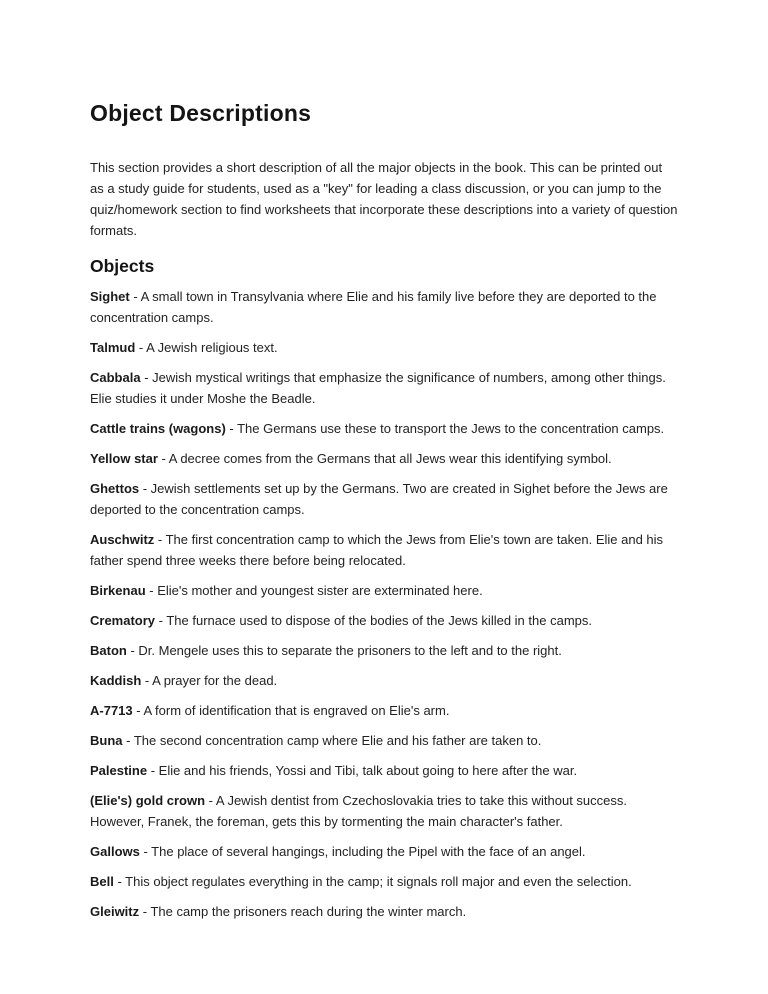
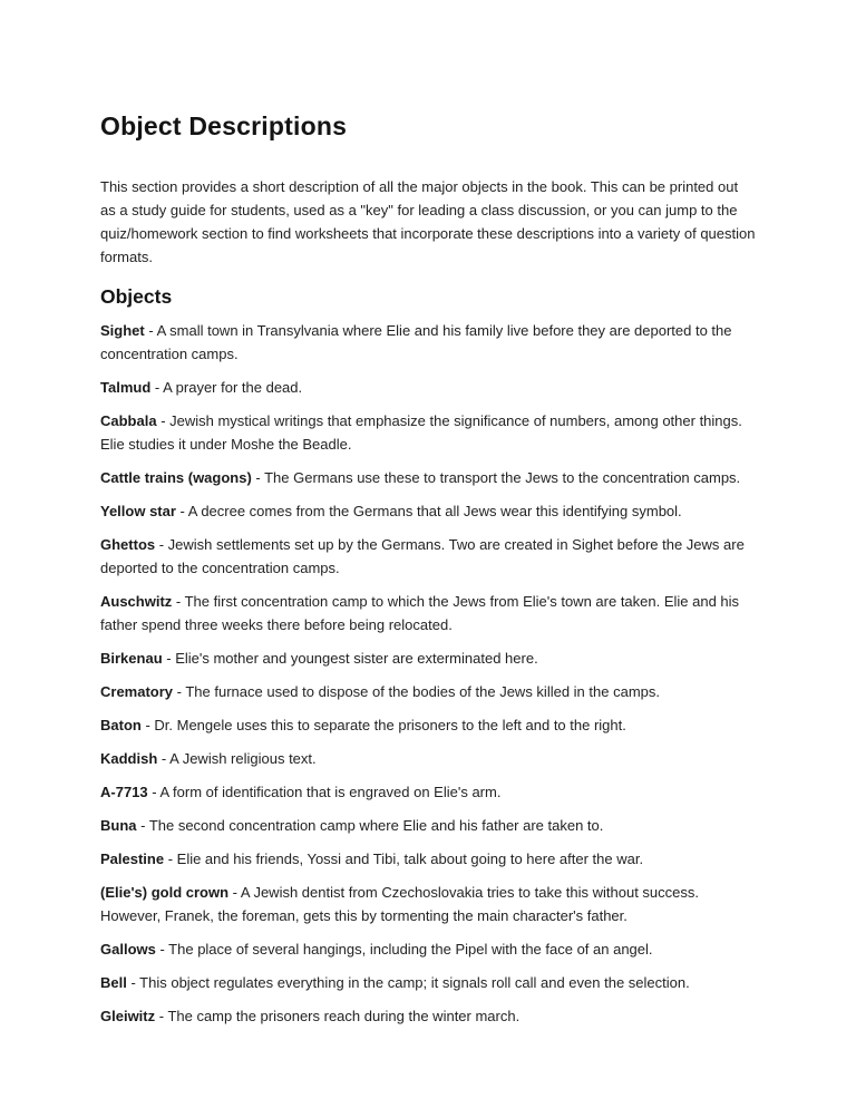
  Object Descriptions
  This section provides a short description of all the major objects in the book. This can be printed out as a study guide for students, used as a "key" for leading a class discussion, or you can jump to the quiz/homework section to find worksheets that incorporate these descriptions into a variety of question formats.
  Objects
  Sighet - A small town in Transylvania where Elie and his family live before they are deported to the concentration camps.
- Talmud - A Jewish religious text.
+ Talmud - A prayer for the dead.
  Cabbala - Jewish mystical writings that emphasize the significance of numbers, among other things. Elie studies it under Moshe the Beadle.
  Cattle trains (wagons) - The Germans use these to transport the Jews to the concentration camps.
  Yellow star - A decree comes from the Germans that all Jews wear this identifying symbol.
  Ghettos - Jewish settlements set up by the Germans. Two are created in Sighet before the Jews are deported to the concentration camps.
  Auschwitz - The first concentration camp to which the Jews from Elie's town are taken. Elie and his father spend three weeks there before being relocated.
  Birkenau - Elie's mother and youngest sister are exterminated here.
  Crematory - The furnace used to dispose of the bodies of the Jews killed in the camps.
  Baton - Dr. Mengele uses this to separate the prisoners to the left and to the right.
- Kaddish - A prayer for the dead.
+ Kaddish - A Jewish religious text.
  A-7713 - A form of identification that is engraved on Elie's arm.
  Buna - The second concentration camp where Elie and his father are taken to.
  Palestine - Elie and his friends, Yossi and Tibi, talk about going to here after the war.
  (Elie's) gold crown - A Jewish dentist from Czechoslovakia tries to take this without success. However, Franek, the foreman, gets this by tormenting the main character's father.
  Gallows - The place of several hangings, including the Pipel with the face of an angel.
- Bell - This object regulates everything in the camp; it signals roll major and even the selection.
+ Bell - This object regulates everything in the camp; it signals roll call and even the selection.
  Gleiwitz - The camp the prisoners reach during the winter march.
